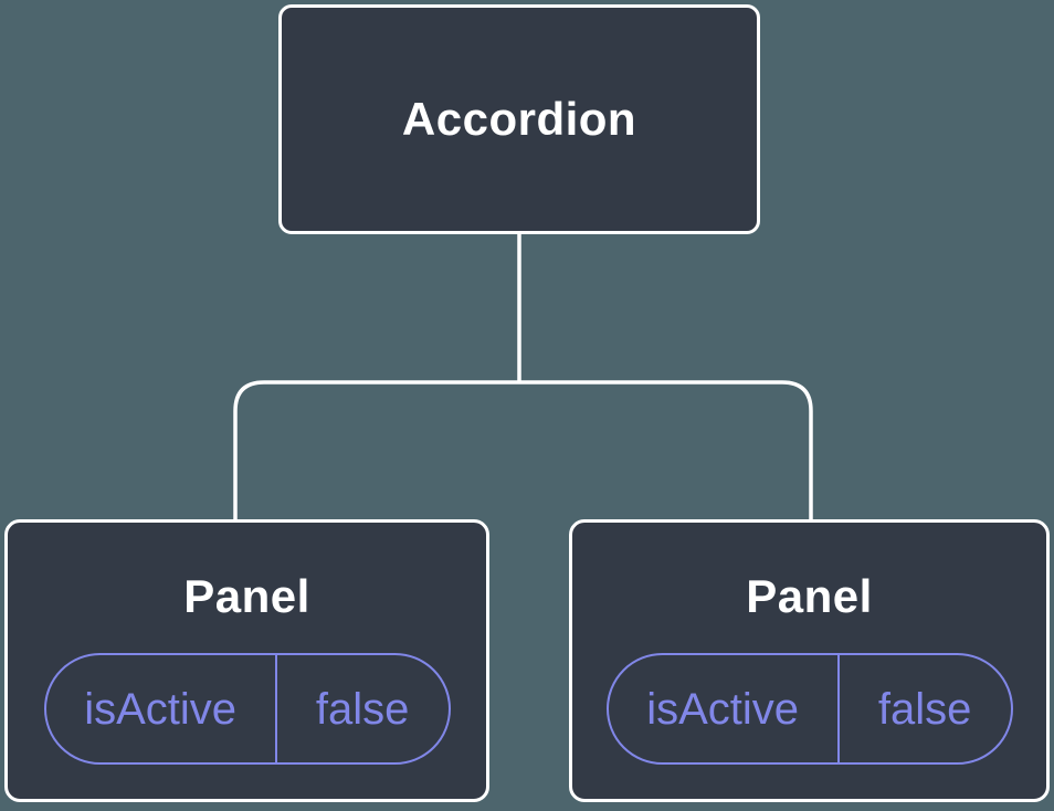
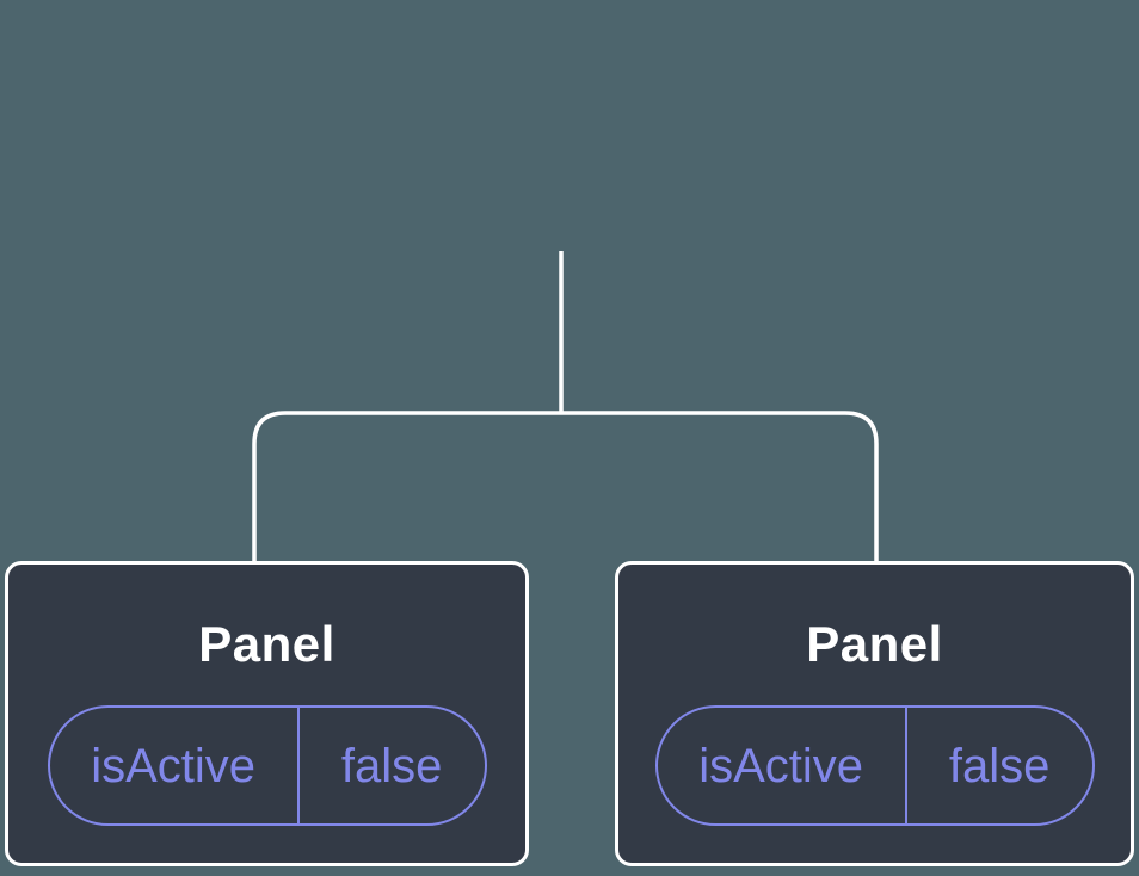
- Accordion
  Panel
  isActive
  false
  Panel
  isActive
  false
